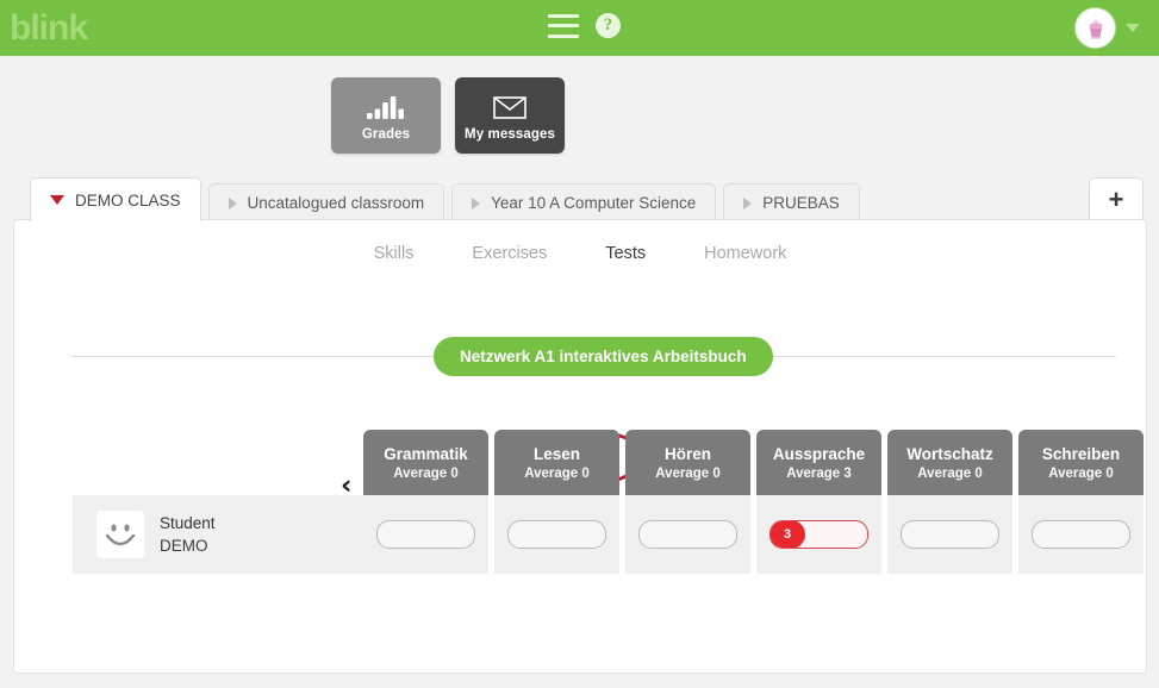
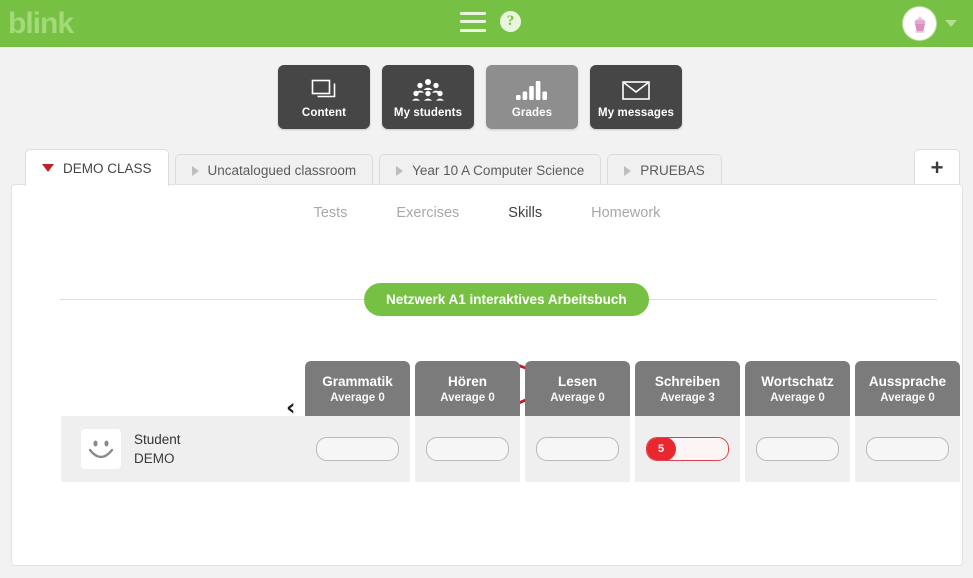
  blink
  ?
+ Content
+ My students
  Grades
  My messages
  DEMO CLASS
  Uncatalogued classroom
  Year 10 A Computer Science
  PRUEBAS
  +
- Skills
+ Tests
  Exercises
- Tests
+ Skills
  Homework
  Netzwerk A1 interaktives Arbeitsbuch
  ‹
  Grammatik
  Average 0
- Lesen
+ Hören
  Average 0
- Hören
+ Lesen
  Average 0
- Aussprache
+ Schreiben
  Average 3
- 3
+ 5
  Wortschatz
  Average 0
- Schreiben
+ Aussprache
  Average 0
  Student
  DEMO
